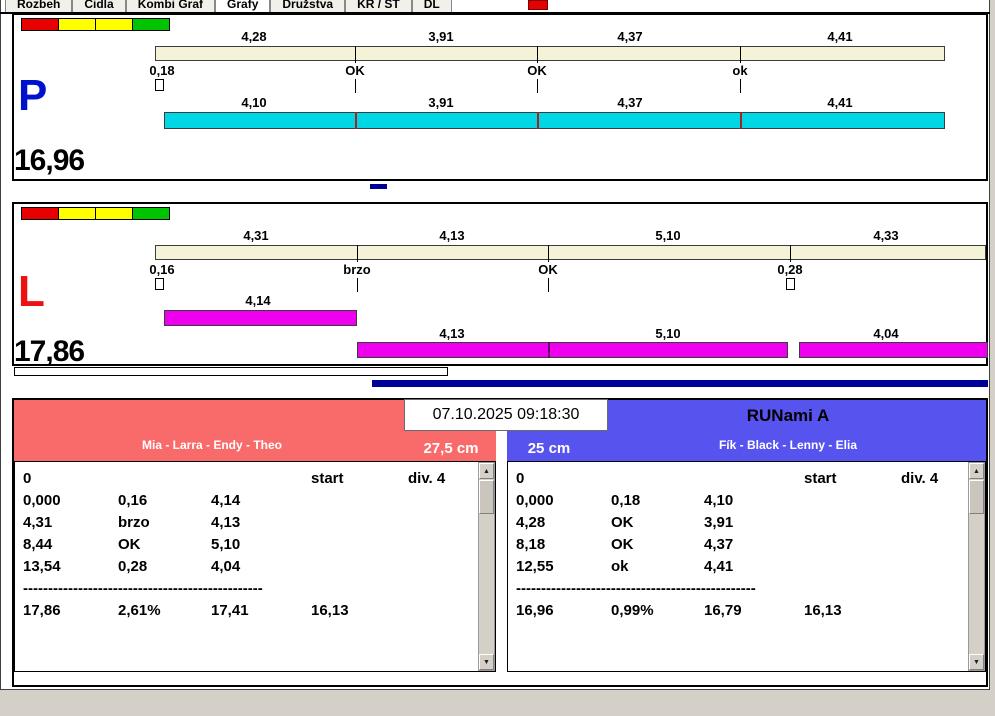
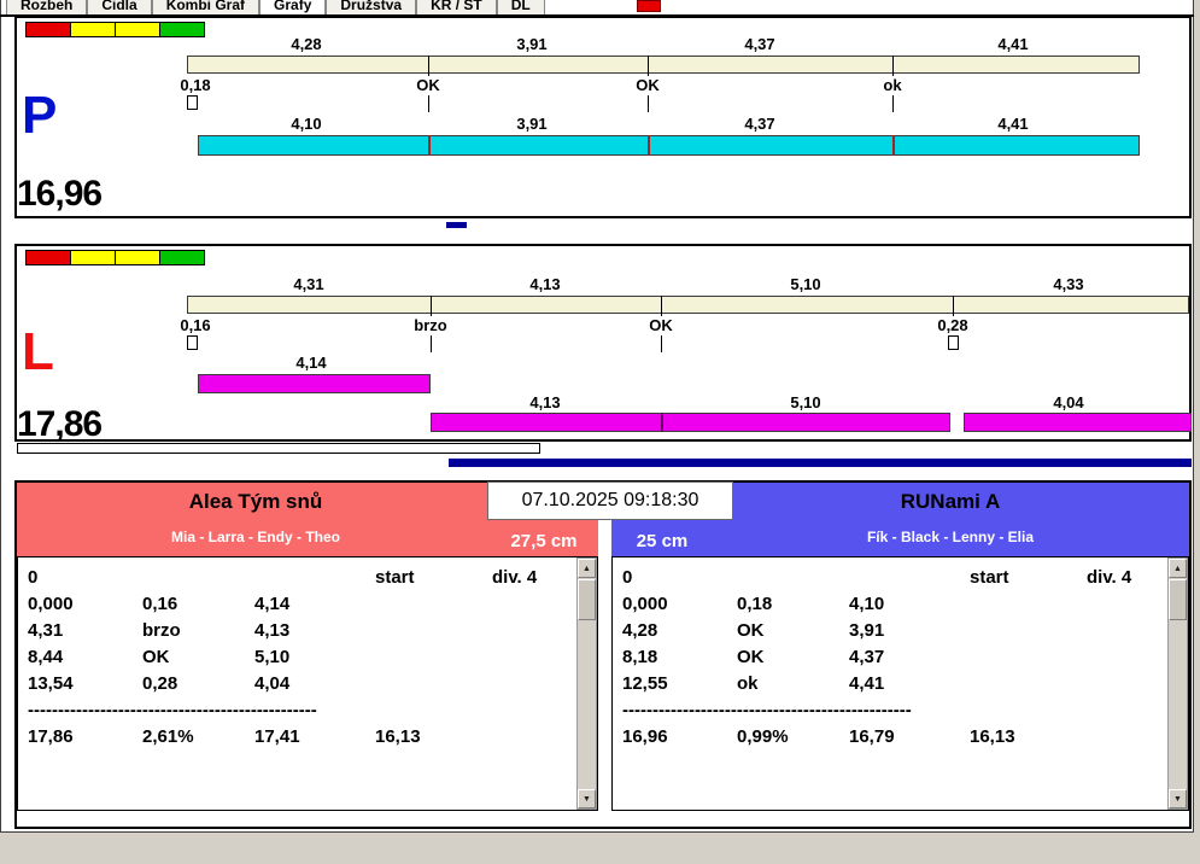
  Rozbeh
  Cidla
  Kombi Graf
  Grafy
  Družstva
  KR / ST
  DL
  4,28
  3,91
  4,37
  4,41
  0,18
  OK
  OK
  ok
  P
  4,10
  3,91
  4,37
  4,41
  16,96
  4,31
  4,13
  5,10
  4,33
  0,16
  brzo
  OK
  0,28
  L
  4,14
  4,13
  5,10
  4,04
  17,86
+ Alea Tým snů
  Mia - Larra - Endy - Theo
  27,5 cm
  RUNami A
  Fík - Black - Lenny - Elia
  25 cm
  07.10.2025 09:18:30
  0
  start
  div. 4
  0,000
  0,16
  4,14
  4,31
  brzo
  4,13
  8,44
  OK
  5,10
  13,54
  0,28
  4,04
  ------------------------------------------------
  17,86
  2,61%
  17,41
  16,13
  0
  start
  div. 4
  0,000
  0,18
  4,10
  4,28
  OK
  3,91
  8,18
  OK
  4,37
  12,55
  ok
  4,41
  ------------------------------------------------
  16,96
  0,99%
  16,79
  16,13
